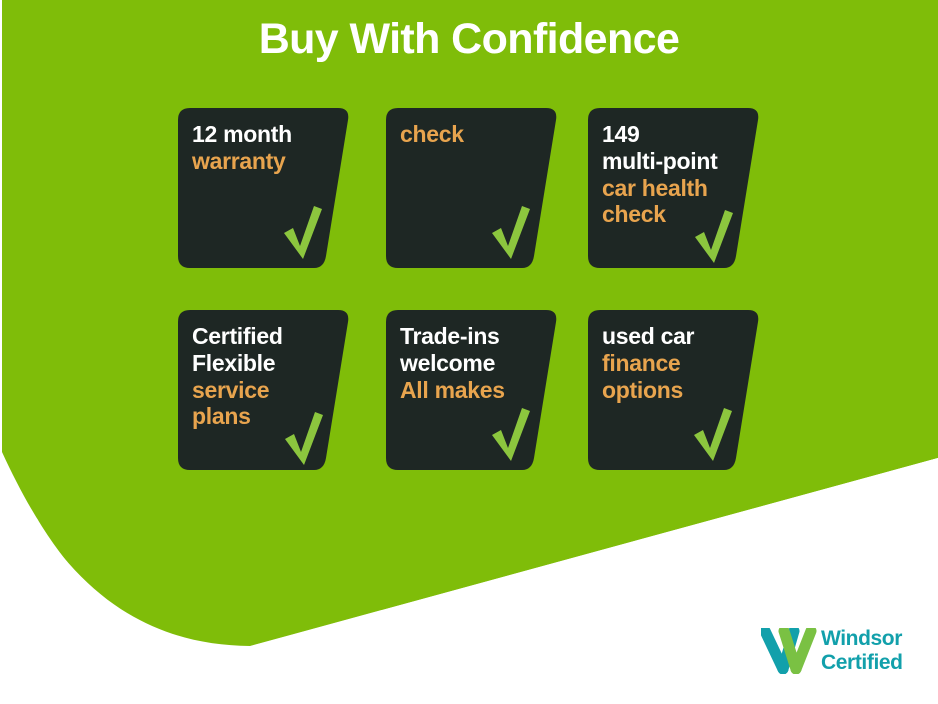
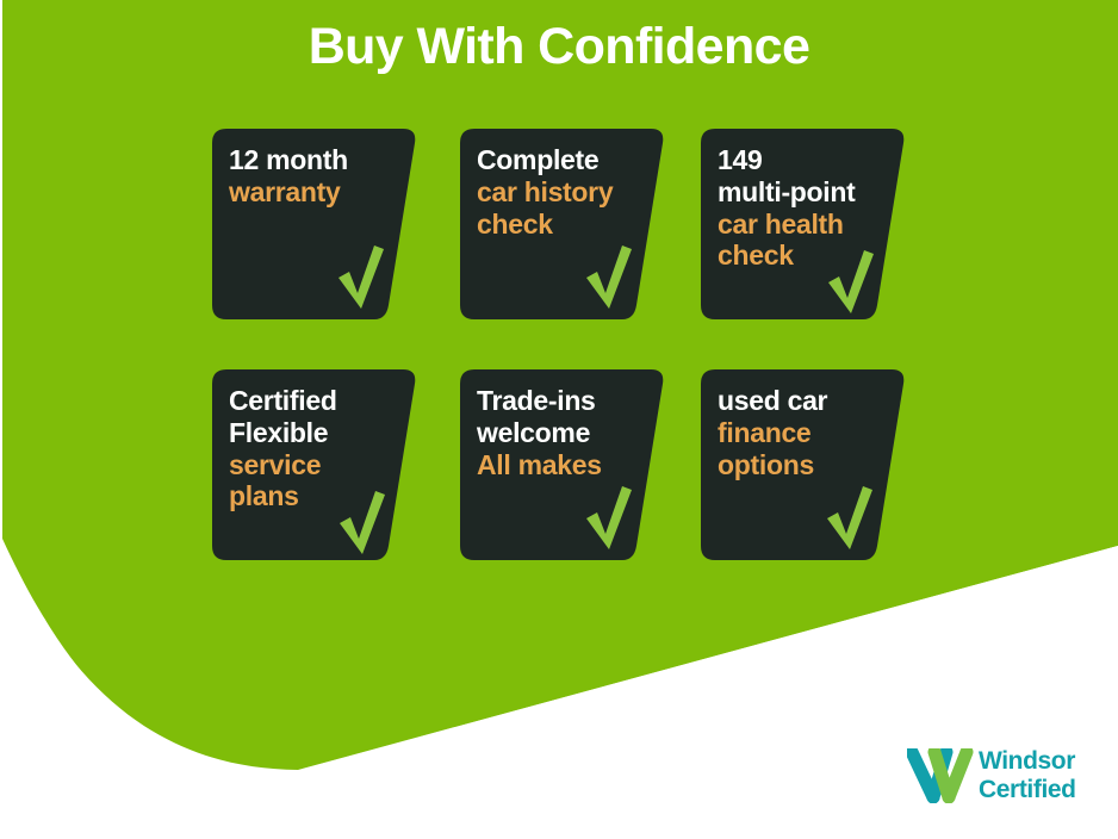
  Buy With Confidence
  12 month
  warranty
+ Complete
+ car history
  check
  149
  multi-point
  car health
  check
  Certified
  Flexible
  service
  plans
  Trade-ins
  welcome
  All makes
  used car
  finance
  options
  Windsor
  Certified
